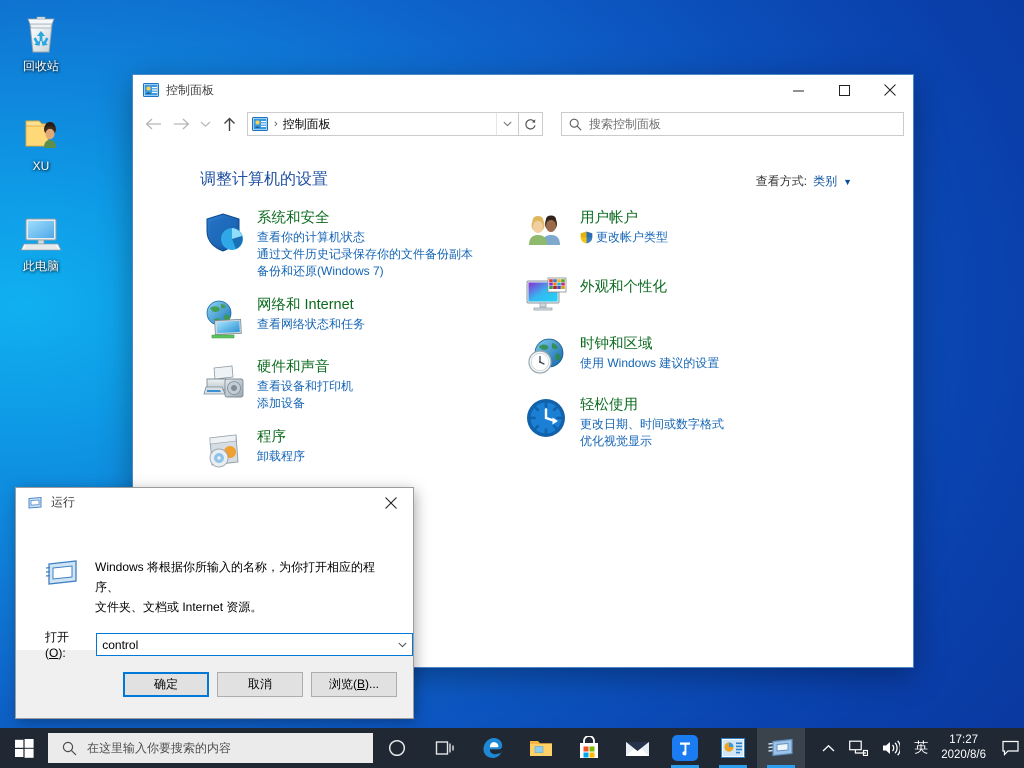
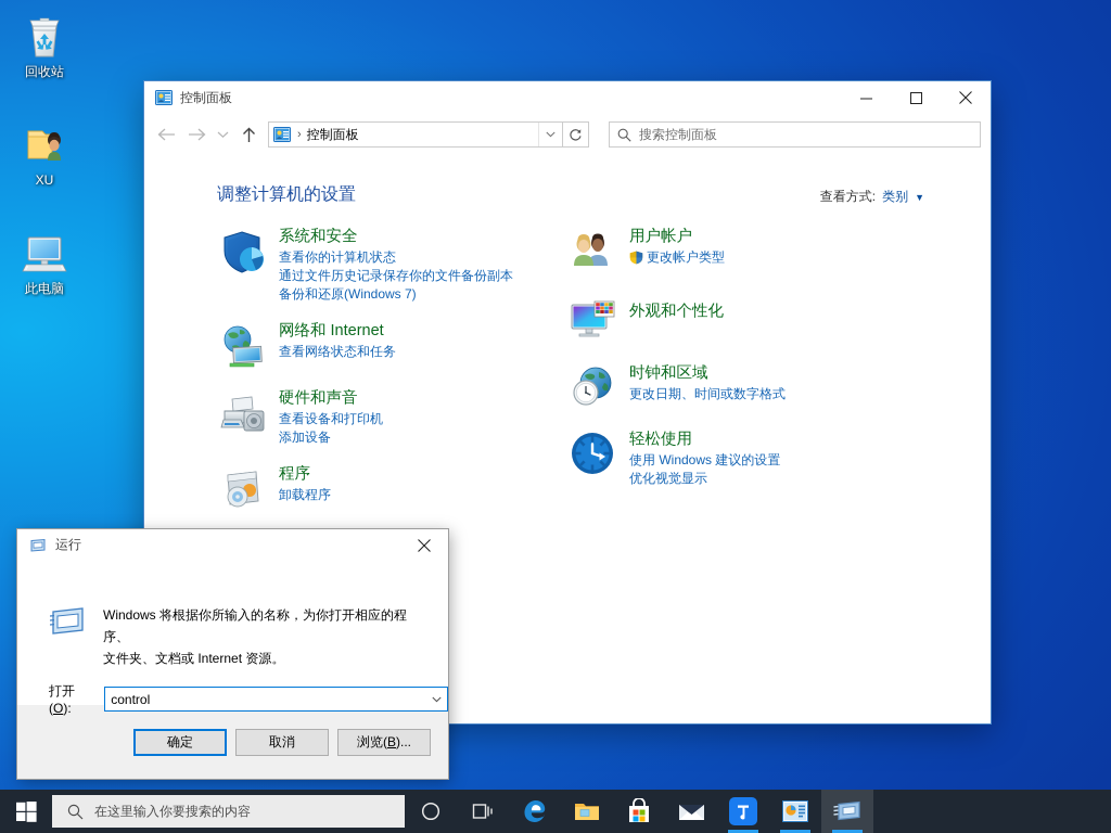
  回收站
  XU
  此电脑
  控制面板
  ›
  控制面板
  搜索控制面板
  调整计算机的设置
  查看方式:
  类别
  ▼
  系统和安全
  查看你的计算机状态
  通过文件历史记录保存你的文件备份副本
  备份和还原(Windows 7)
  网络和 Internet
  查看网络状态和任务
  硬件和声音
  查看设备和打印机
  添加设备
  程序
  卸载程序
  用户帐户
  更改帐户类型
  外观和个性化
  时钟和区域
- 使用 Windows 建议的设置
+ 更改日期、时间或数字格式
  轻松使用
- 更改日期、时间或数字格式
+ 使用 Windows 建议的设置
  优化视觉显示
  运行
  Windows 将根据你所输入的名称，为你打开相应的程序、
  文件夹、文档或 Internet 资源。
  打开(O):
  control
  确定
  取消
  浏览(
  B
  )...
  在这里输入你要搜索的内容
- 英
- 17:27
- 2020/8/6
